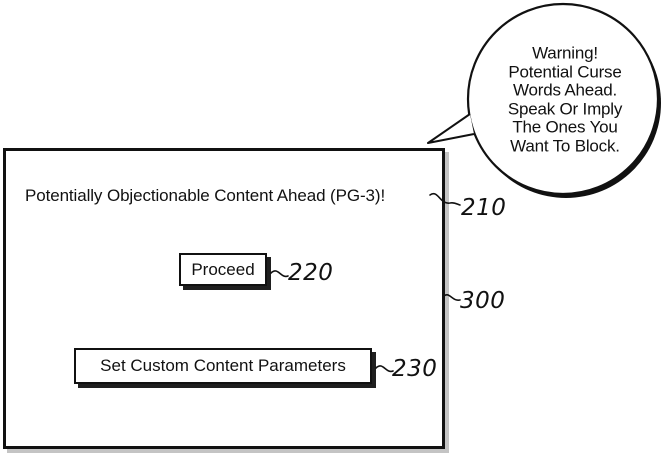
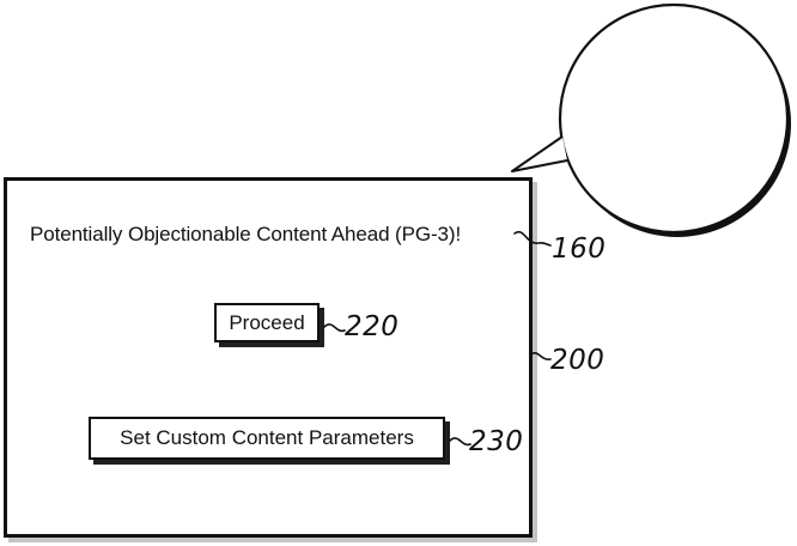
  Potentially Objectionable Content Ahead (PG-3)!
  Proceed
  Set Custom Content Parameters
- Warning!
- Potential Curse
- Words Ahead.
- Speak Or Imply
- The Ones You
- Want To Block.
- 210
+ 160
- 300
+ 200
  220
  230
